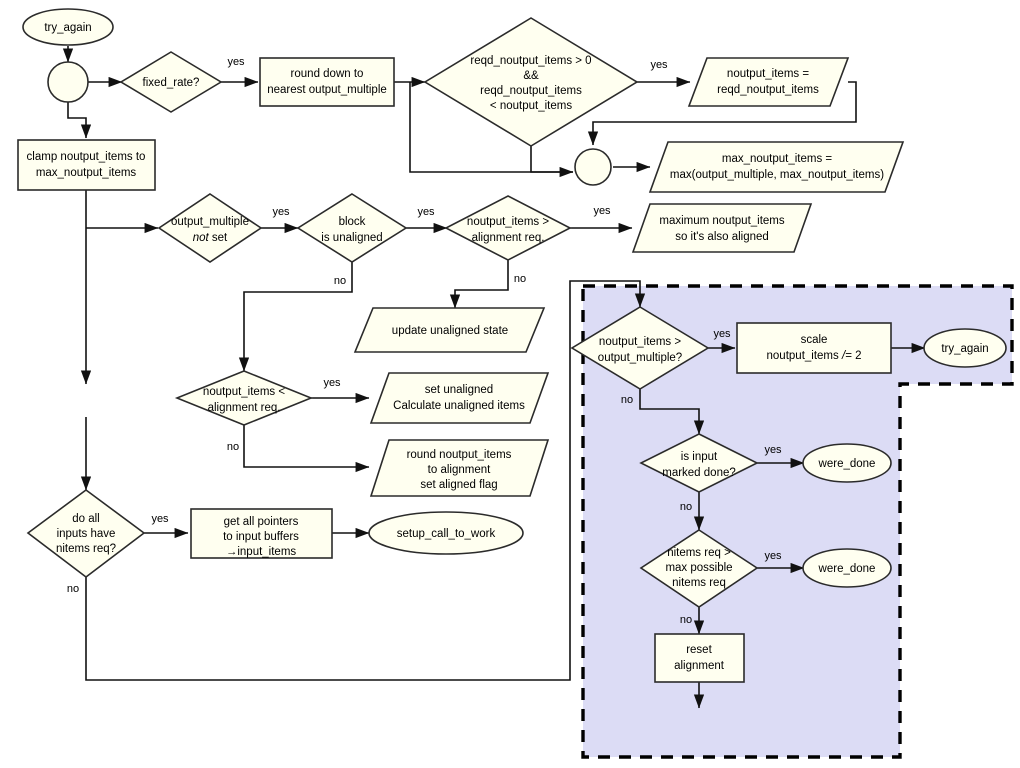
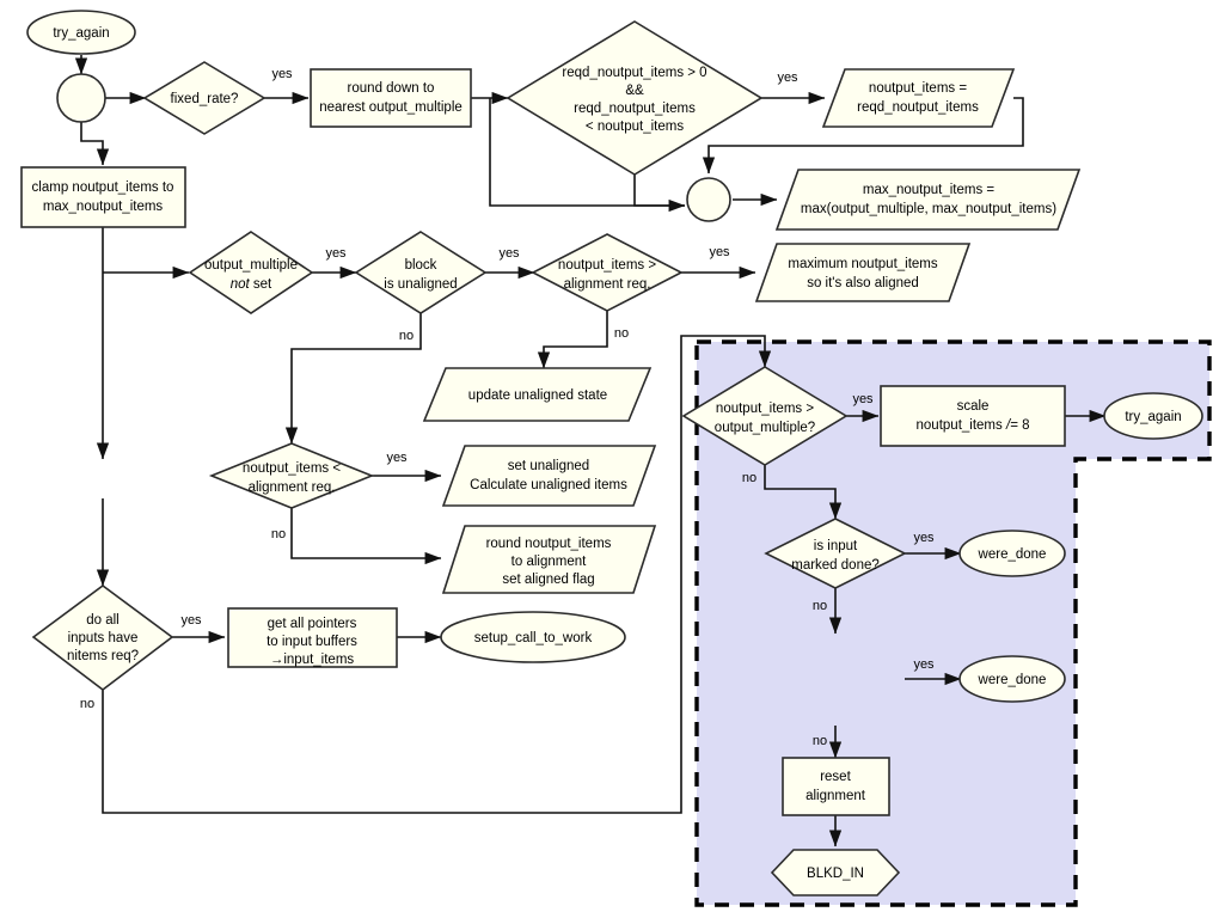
  try_again
  fixed_rate?
  yes
  round down to
  nearest output_multiple
  reqd_noutput_items > 0
  &&
  reqd_noutput_items
  < noutput_items
  yes
  noutput_items =
  reqd_noutput_items
  max_noutput_items =
  max(output_multiple, max_noutput_items)
  clamp noutput_items to
  max_noutput_items
  output_multiple
  not set
  yes
  block
  is unaligned
  yes
  no
  noutput_items >
  alignment req.
  yes
  no
  maximum noutput_items
  so it's also aligned
  update unaligned state
  noutput_items <
  alignment req.
  yes
  no
  set unaligned
  Calculate unaligned items
  round noutput_items
  to alignment
  set aligned flag
  do all
  inputs have
  nitems req?
  yes
  no
  get all pointers
  to input buffers
  →input_items
  setup_call_to_work
  noutput_items >
  output_multiple?
  yes
  no
  scale
- noutput_items /= 2
+ noutput_items /= 8
  try_again
  is input
  marked done?
  yes
  no
  were_done
- nitems req >
- max possible
- nitems req
  yes
  no
  were_done
  reset
  alignment
+ BLKD_IN
